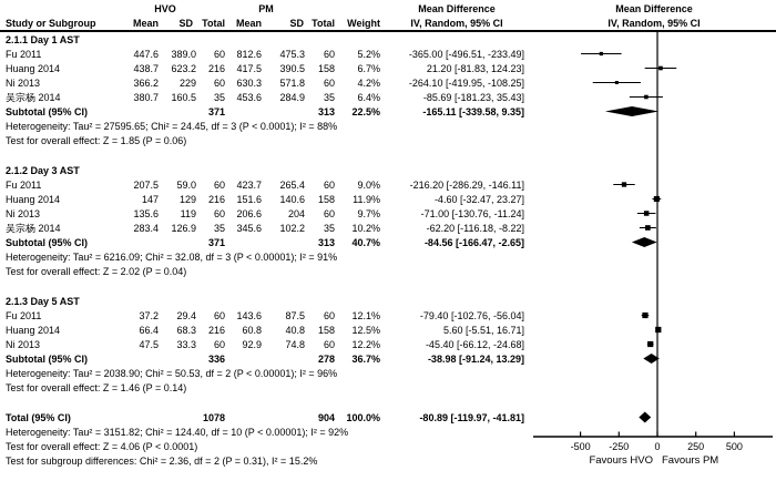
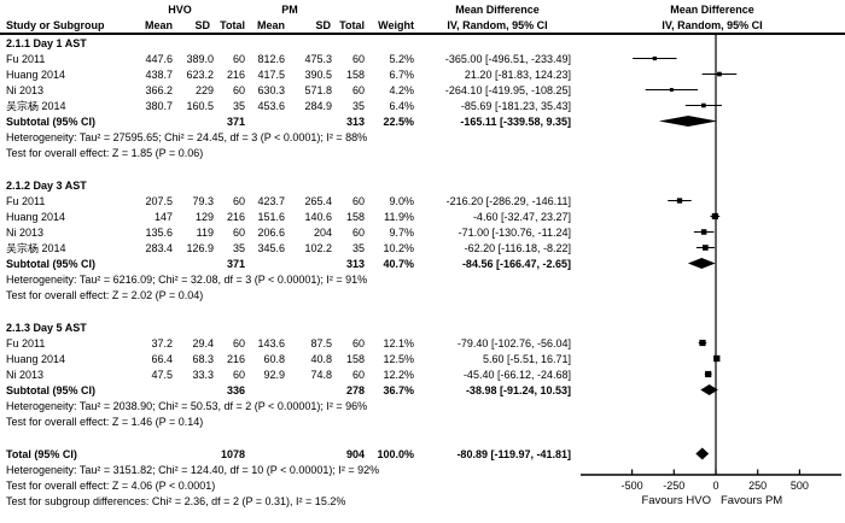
  HVO
  PM
  Mean Difference
  Mean Difference
  Study or Subgroup
  Mean
  SD
  Total
  Mean
  SD
  Total
  Weight
  IV, Random, 95% CI
  IV, Random, 95% CI
  2.1.1 Day 1 AST
  Fu 2011
  447.6
  389.0
  812.6
  475.3
  60
  60
  5.2%
  -365.00 [-496.51, -233.49]
  Huang 2014
  438.7
  623.2
  417.5
  390.5
  216
  158
  6.7%
  21.20 [-81.83, 124.23]
  Ni 2013
  366.2
  229
  630.3
  571.8
  60
  60
  4.2%
  -264.10 [-419.95, -108.25]
  吴宗杨 2014
  380.7
  160.5
  453.6
  284.9
  35
  35
  6.4%
  -85.69 [-181.23, 35.43]
  Subtotal (95% CI)
  371
  313
  22.5%
  -165.11 [-339.58, 9.35]
  Heterogeneity: Tau² = 27595.65; Chi² = 24.45, df = 3 (P < 0.0001); I² = 88%
  Test for overall effect: Z = 1.85 (P = 0.06)
  2.1.2 Day 3 AST
  Fu 2011
  207.5
- 59.0
+ 79.3
  423.7
  265.4
  60
  60
  9.0%
  -216.20 [-286.29, -146.11]
  Huang 2014
  147
  129
  151.6
  140.6
  216
  158
  11.9%
  -4.60 [-32.47, 23.27]
  Ni 2013
  135.6
  119
  206.6
  204
  60
  60
  9.7%
  -71.00 [-130.76, -11.24]
  吴宗杨 2014
  283.4
  126.9
  345.6
  102.2
  35
  35
  10.2%
  -62.20 [-116.18, -8.22]
  Subtotal (95% CI)
  371
  313
  40.7%
  -84.56 [-166.47, -2.65]
  Heterogeneity: Tau² = 6216.09; Chi² = 32.08, df = 3 (P < 0.00001); I² = 91%
  Test for overall effect: Z = 2.02 (P = 0.04)
  2.1.3 Day 5 AST
  Fu 2011
  37.2
  29.4
  143.6
  87.5
  60
  60
  12.1%
  -79.40 [-102.76, -56.04]
  Huang 2014
  66.4
  68.3
  60.8
  40.8
  216
  158
  12.5%
  5.60 [-5.51, 16.71]
  Ni 2013
  47.5
  33.3
  92.9
  74.8
  60
  60
  12.2%
  -45.40 [-66.12, -24.68]
  Subtotal (95% CI)
  336
  278
  36.7%
- -38.98 [-91.24, 13.29]
+ -38.98 [-91.24, 10.53]
  Heterogeneity: Tau² = 2038.90; Chi² = 50.53, df = 2 (P < 0.00001); I² = 96%
  Test for overall effect: Z = 1.46 (P = 0.14)
  Total (95% CI)
  1078
  904
  100.0%
  -80.89 [-119.97, -41.81]
  Heterogeneity: Tau² = 3151.82; Chi² = 124.40, df = 10 (P < 0.00001); I² = 92%
  Test for overall effect: Z = 4.06 (P < 0.0001)
  Test for subgroup differences: Chi² = 2.36, df = 2 (P = 0.31), I² = 15.2%
  -500
  -250
  0
  250
  500
  Favours HVO
  Favours PM
